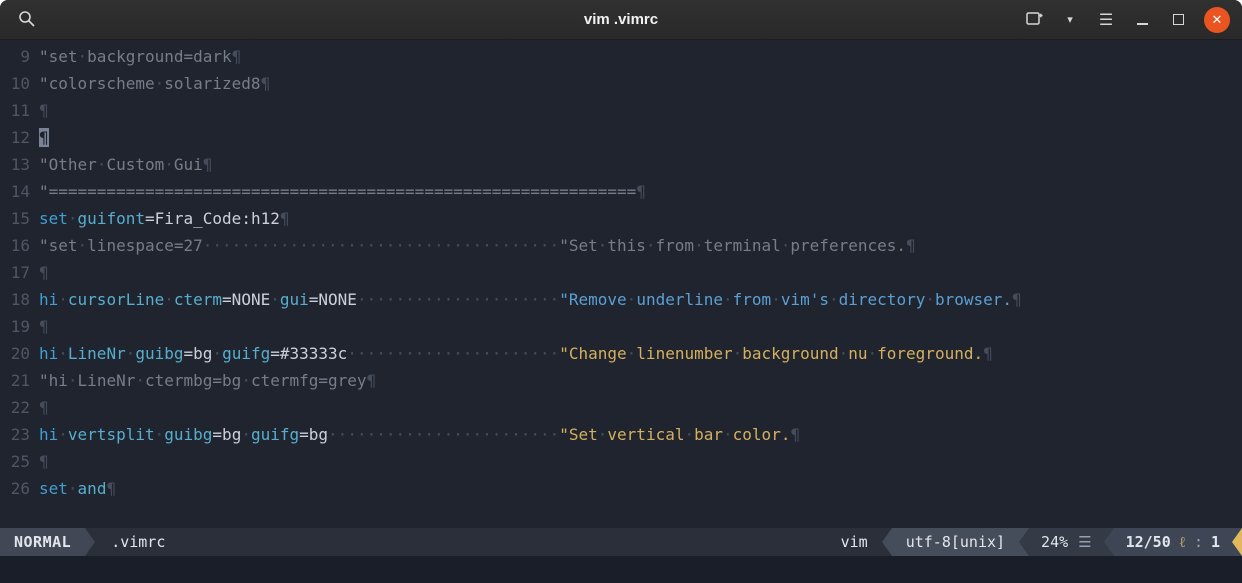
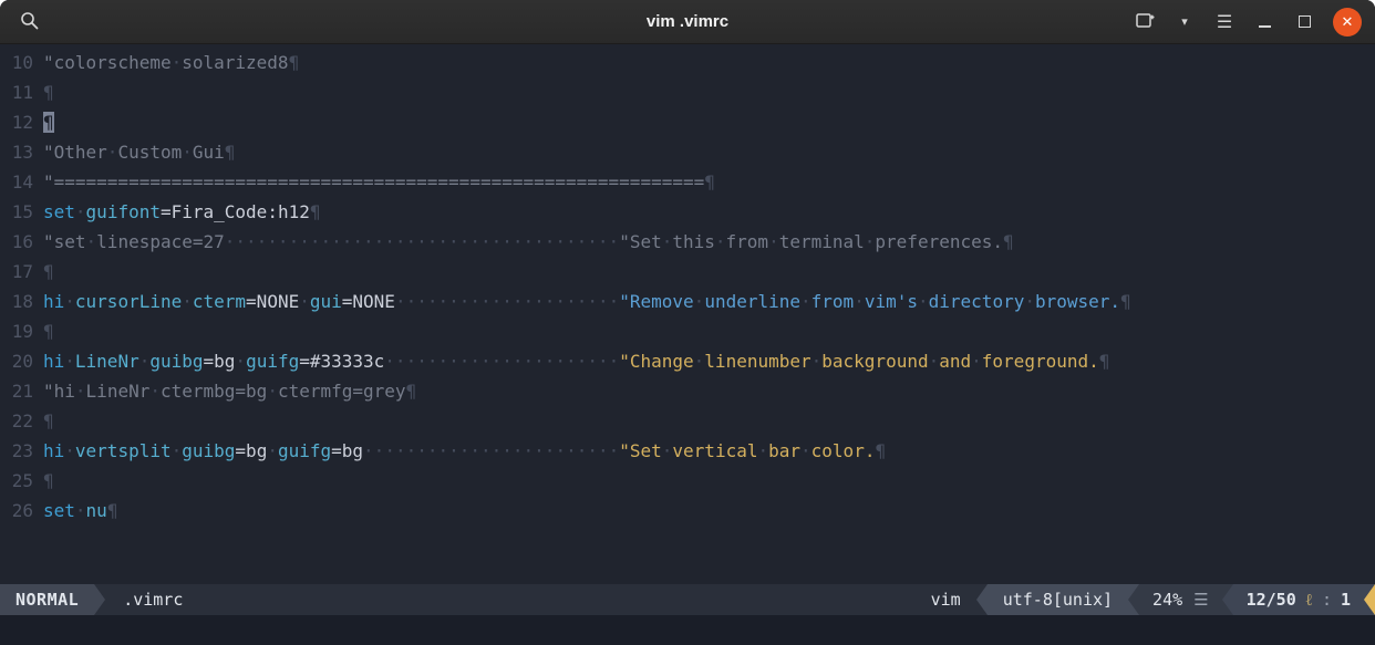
  vim .vimrc
  ▾
  ☰
  ✕
- 9 "set·background=dark¶
  10 "colorscheme·solarized8¶
  11 ¶
  12 ¶
  13 "Other·Custom·Gui¶
  14 "=============================================================¶
  15 set·guifont=Fira_Code:h12¶
  16 "set·linespace=27·····································"Set·this·from·terminal·preferences.¶
  17 ¶
  18 hi·cursorLine·cterm=NONE·gui=NONE·····················"Remove·underline·from·vim's·directory·browser.¶
  19 ¶
- 20 hi·LineNr·guibg=bg·guifg=#33333c······················"Change·linenumber·background·nu·foreground.¶
+ 20 hi·LineNr·guibg=bg·guifg=#33333c······················"Change·linenumber·background·and·foreground.¶
  21 "hi·LineNr·ctermbg=bg·ctermfg=grey¶
  22 ¶
  23 hi·vertsplit·guibg=bg·guifg=bg························"Set·vertical·bar·color.¶
  25 ¶
- 26 set·and¶
+ 26 set·nu¶
  NORMAL
  .vimrc
  vim
  utf-8[unix]
  24%
  ☰
  12/50
  ℓ
  :
  1
